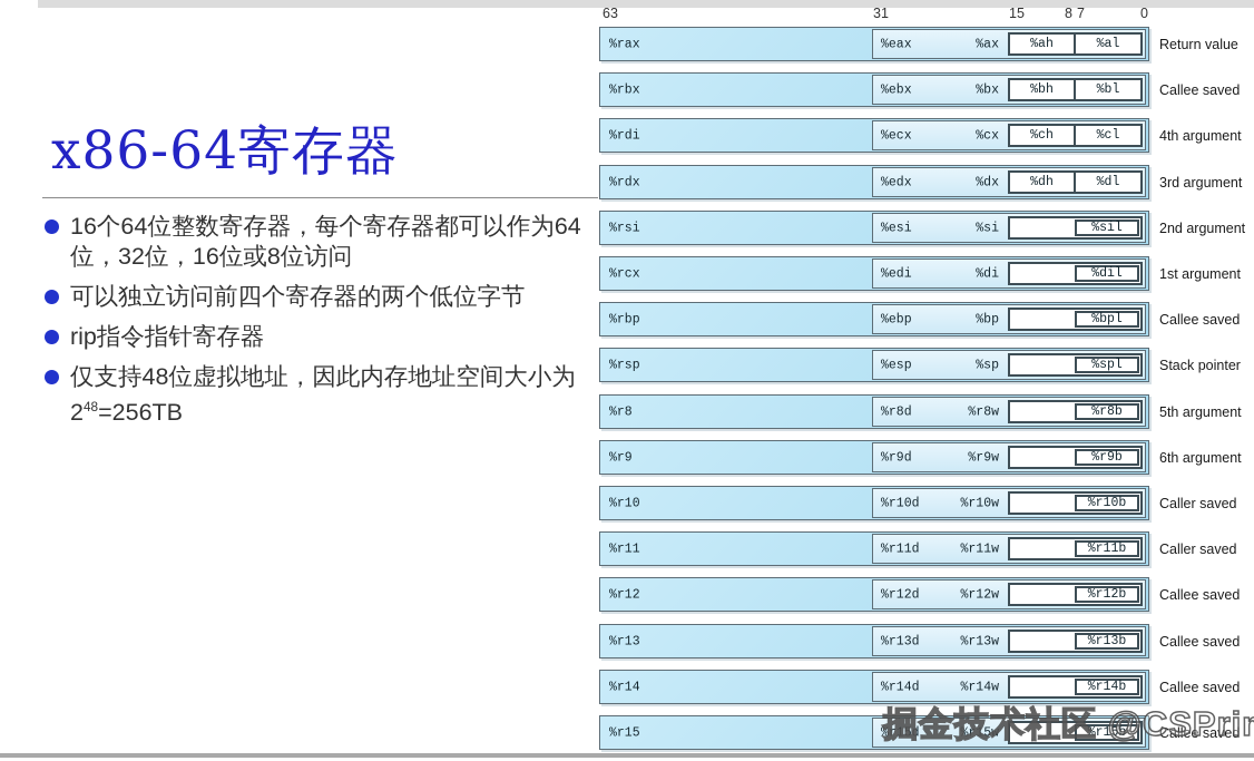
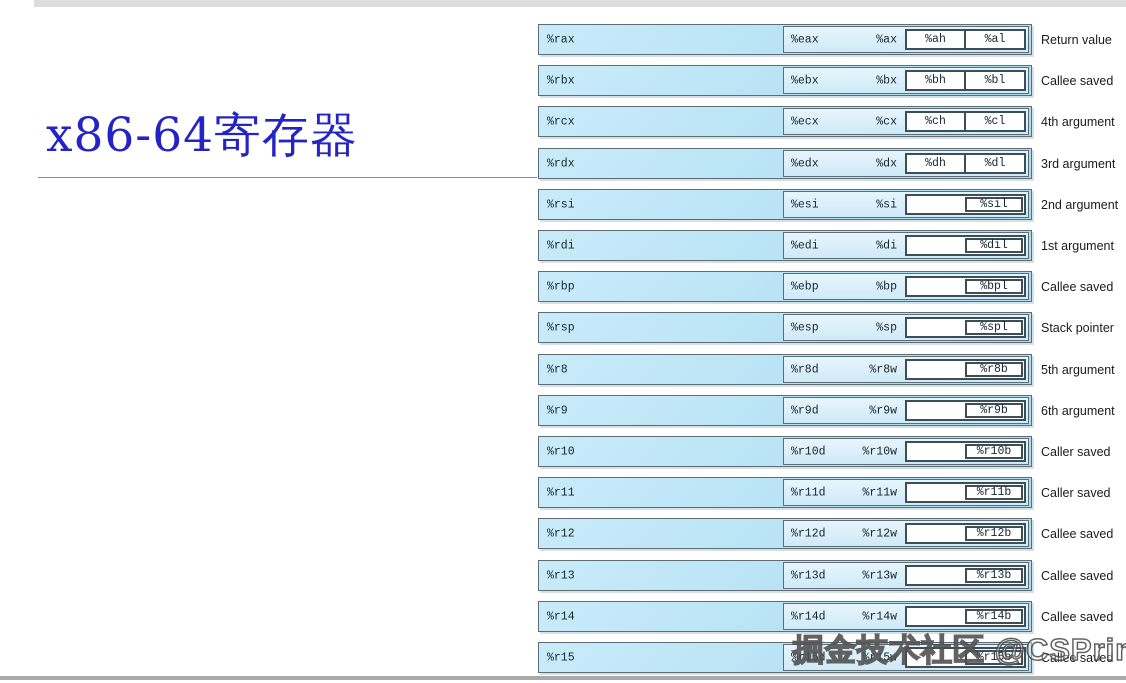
  x86-64寄存器
- 16个64位整数寄存器，每个寄存器都可以作为64位，32位，16位或8位访问
- 可以独立访问前四个寄存器的两个低位字节
- rip指令指针寄存器
- 仅支持48位虚拟地址，因此内存地址空间大小为248=256TB
- 63
- 31
- 15
- 8
- 7
- 0
  %rax
  %eax
  %ax
  %ah
  %al
  Return value
  %rbx
  %ebx
  %bx
  %bh
  %bl
  Callee saved
- %rdi
+ %rcx
  %ecx
  %cx
  %ch
  %cl
  4th argument
  %rdx
  %edx
  %dx
  %dh
  %dl
  3rd argument
  %rsi
  %esi
  %si
  %sil
  2nd argument
- %rcx
+ %rdi
  %edi
  %di
  %dil
  1st argument
  %rbp
  %ebp
  %bp
  %bpl
  Callee saved
  %rsp
  %esp
  %sp
  %spl
  Stack pointer
  %r8
  %r8d
  %r8w
  %r8b
  5th argument
  %r9
  %r9d
  %r9w
  %r9b
  6th argument
  %r10
  %r10d
  %r10w
  %r10b
  Caller saved
  %r11
  %r11d
  %r11w
  %r11b
  Caller saved
  %r12
  %r12d
  %r12w
  %r12b
  Callee saved
  %r13
  %r13d
  %r13w
  %r13b
  Callee saved
  %r14
  %r14d
  %r14w
  %r14b
  Callee saved
  %r15
  %r15d
  %r15w
  %r15b
  Callee saved
  掘金技术社区 @CSPri
